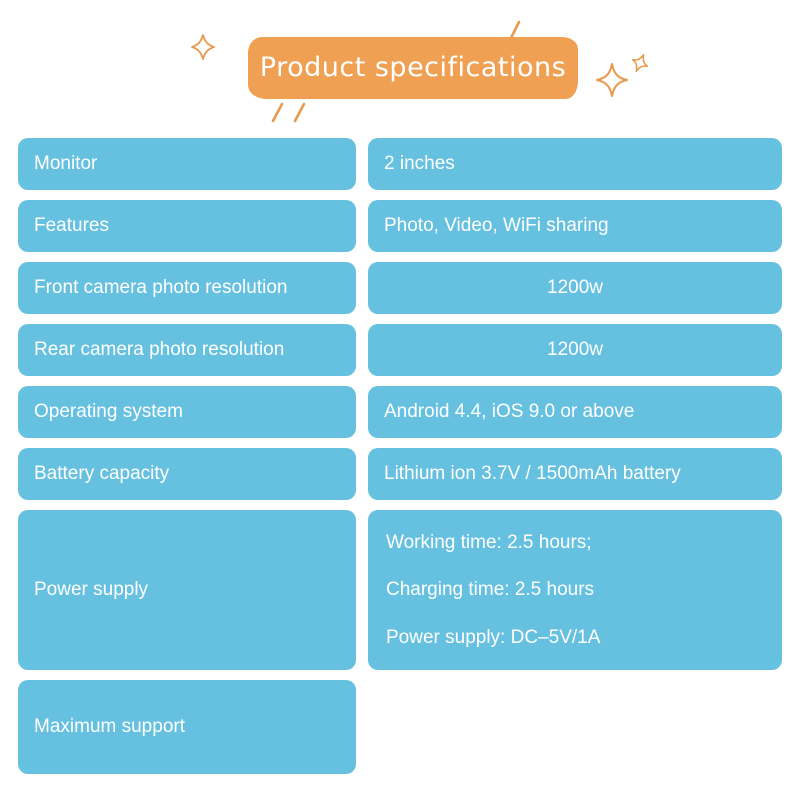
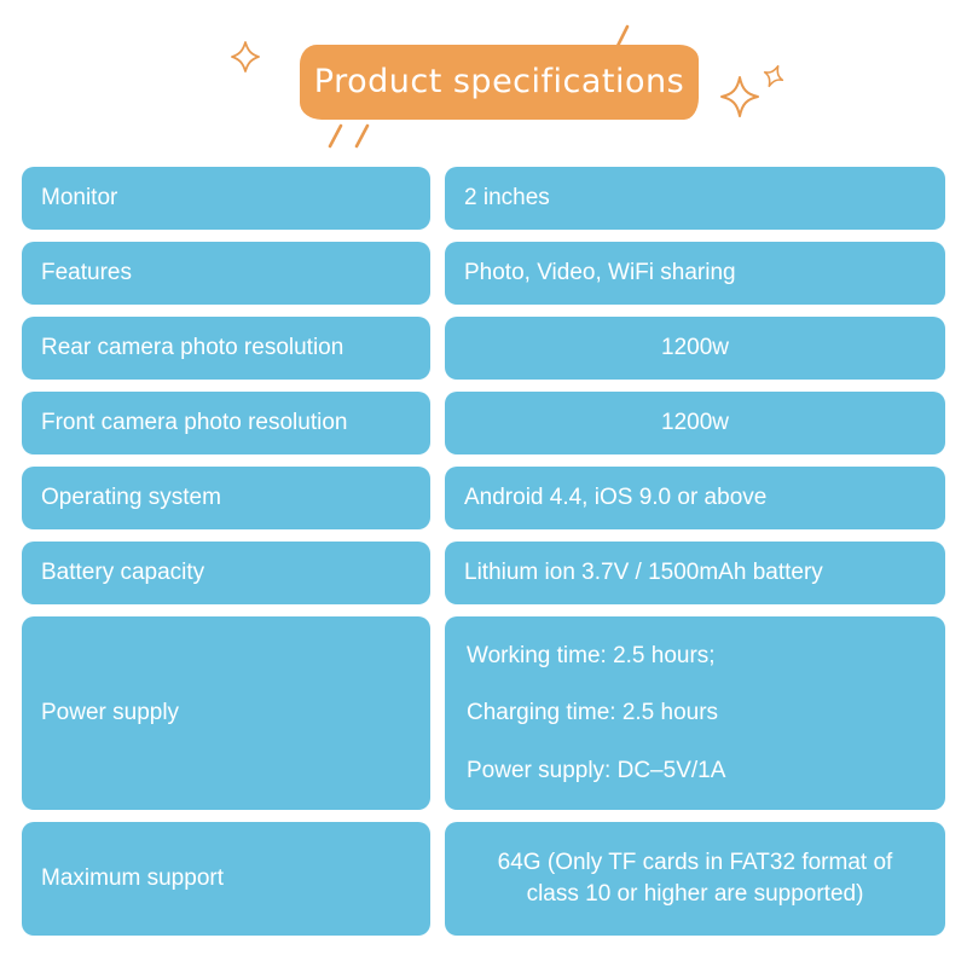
  Product specifications
  Monitor
  2 inches
  Features
  Photo, Video, WiFi sharing
- Front camera photo resolution
+ Rear camera photo resolution
  1200w
- Rear camera photo resolution
+ Front camera photo resolution
  1200w
  Operating system
  Android 4.4, iOS 9.0 or above
  Battery capacity
  Lithium ion 3.7V / 1500mAh battery
  Power supply
  Working time: 2.5 hours;
  Charging time: 2.5 hours
  Power supply: DC–5V/1A
  Maximum support
+ 64G (Only TF cards in FAT32 format of class 10 or higher are supported)
